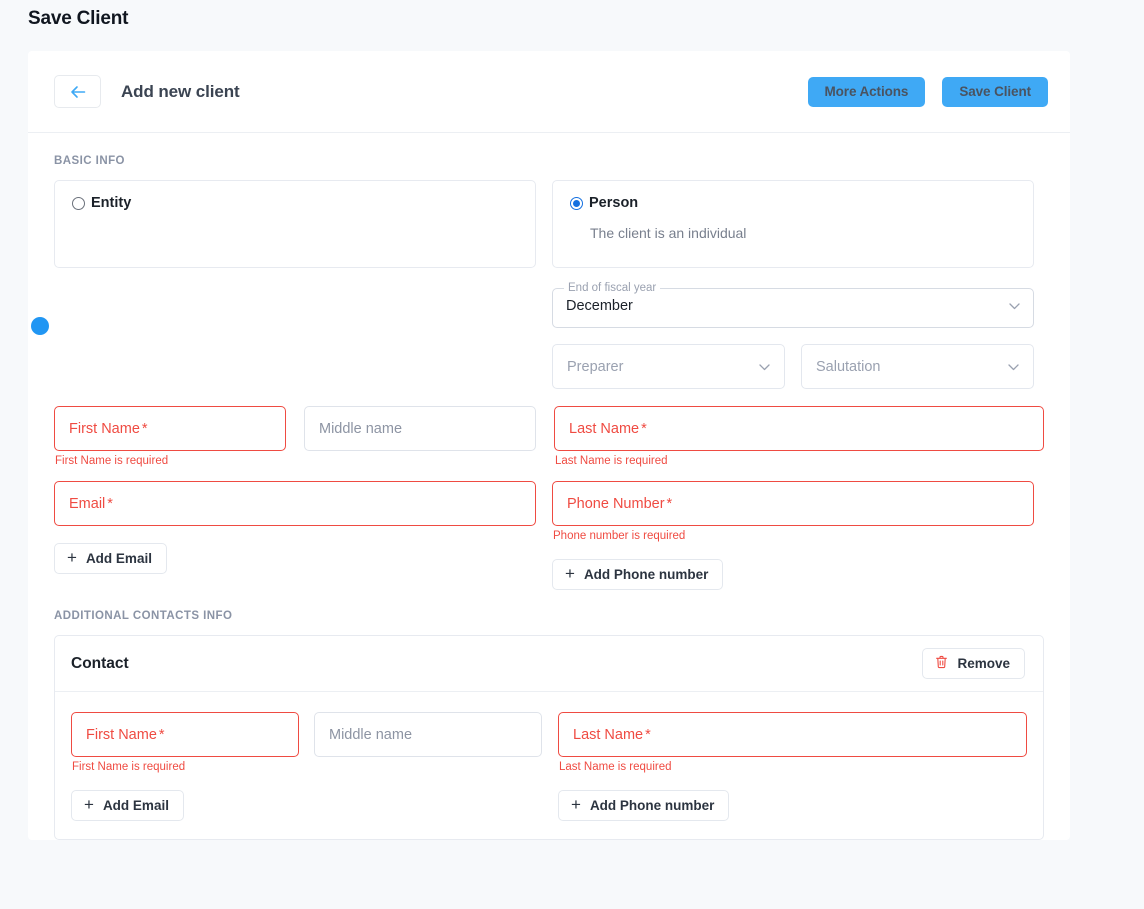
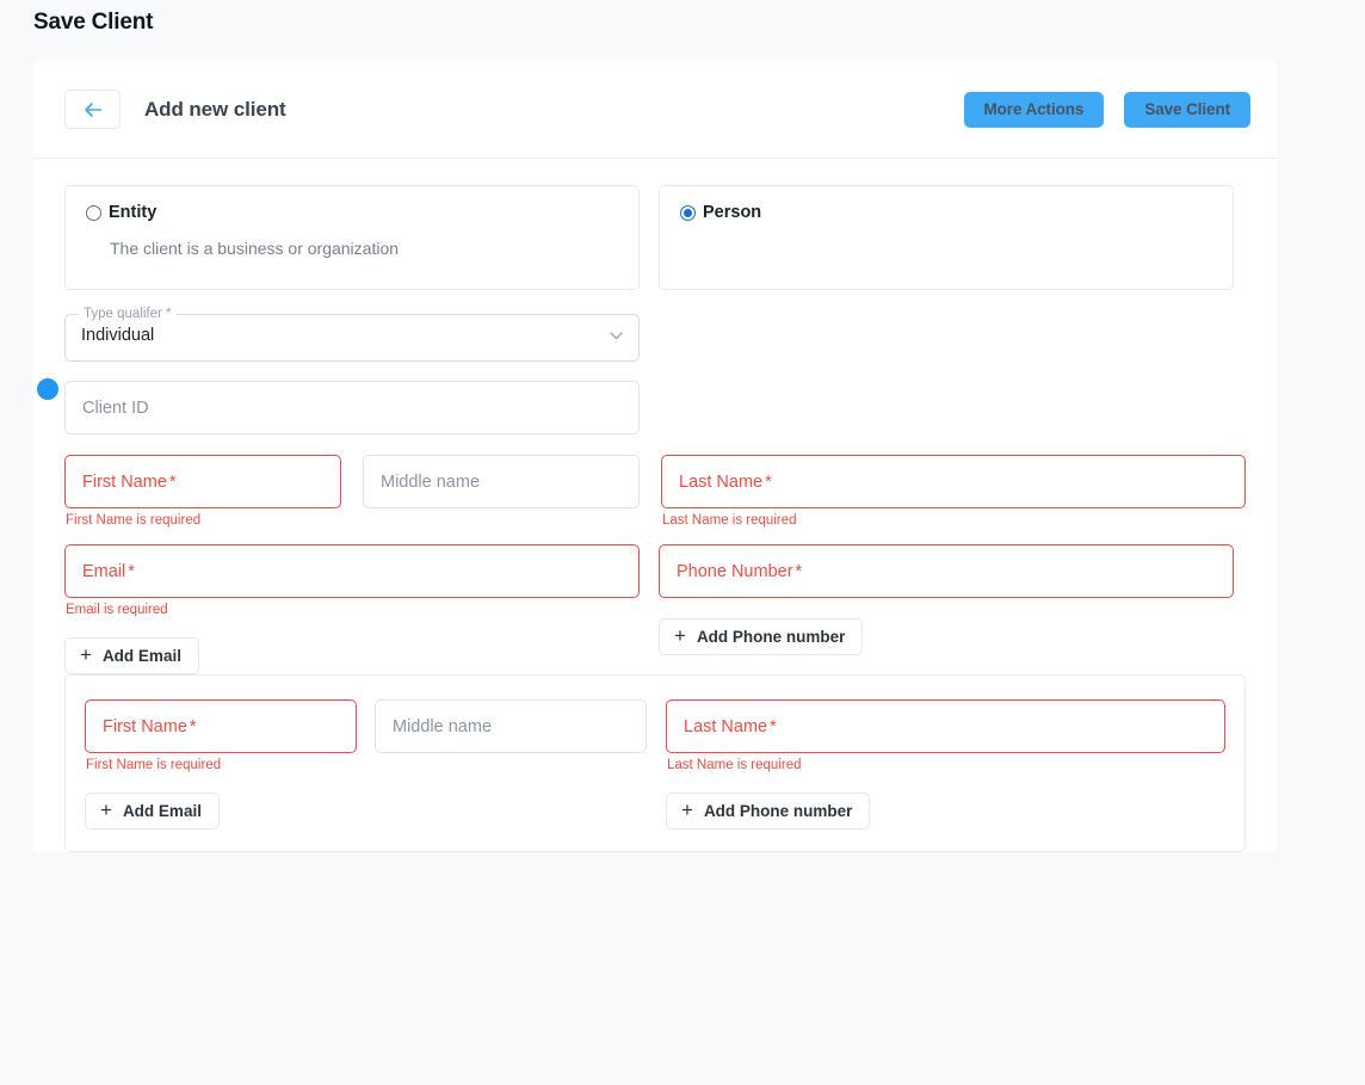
  Save Client
  Add new client
  More Actions
  Save Client
- BASIC INFO
  Entity
+ The client is a business or organization
+ Type qualifer *
+ Individual
+ Client ID
  Person
- The client is an individual
- End of fiscal year
- December
- Preparer
- Salutation
  First Name
  *
  First Name is required
  Middle name
  Last Name
  *
  Last Name is required
  Email
  *
+ Email is required
  +
  Add Email
  Phone Number
  *
- Phone number is required
  +
  Add Phone number
- ADDITIONAL CONTACTS INFO
- Contact
- Remove
  First Name
  *
  First Name is required
  Middle name
  Last Name
  *
  Last Name is required
  +
  Add Email
  +
  Add Phone number
